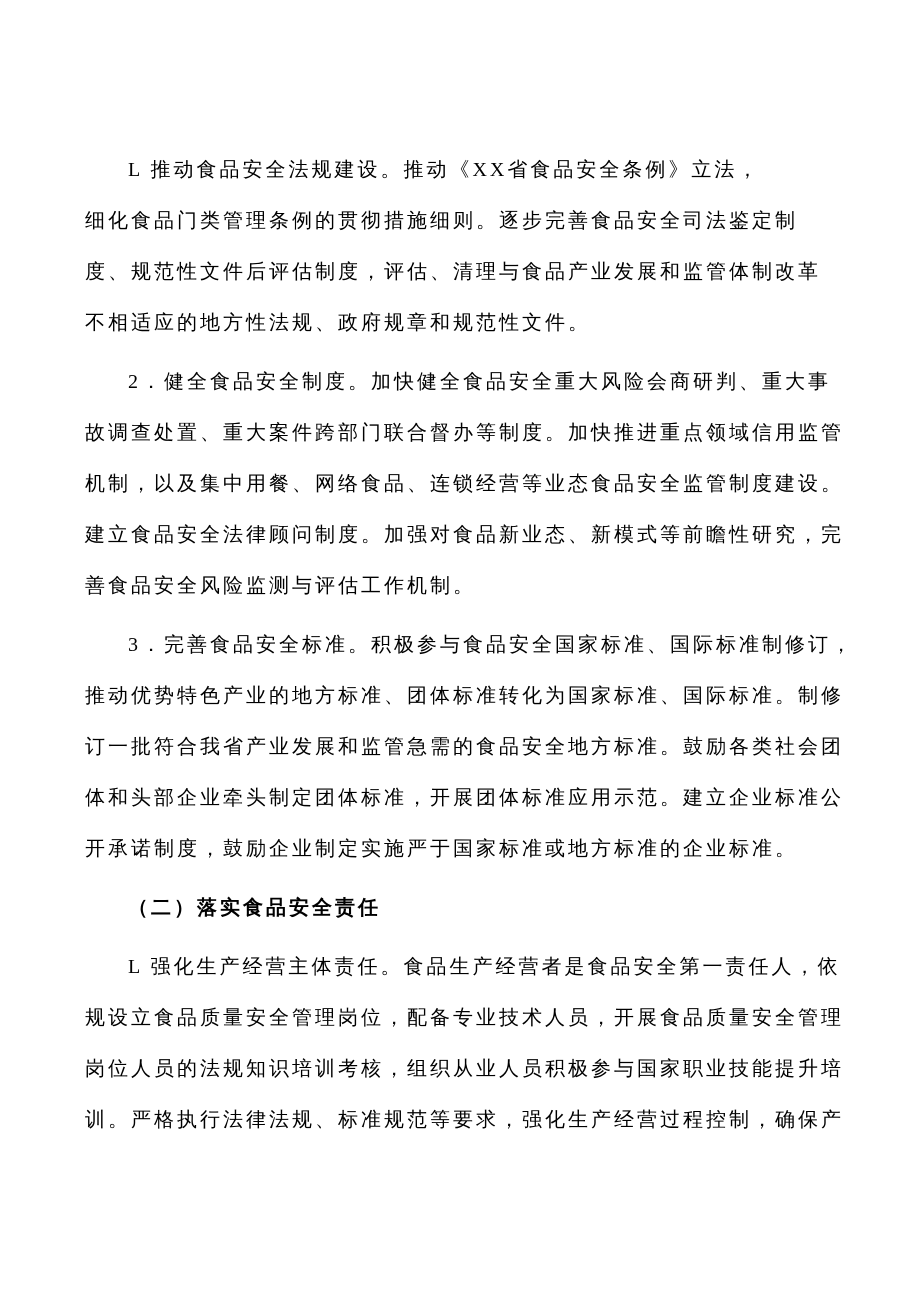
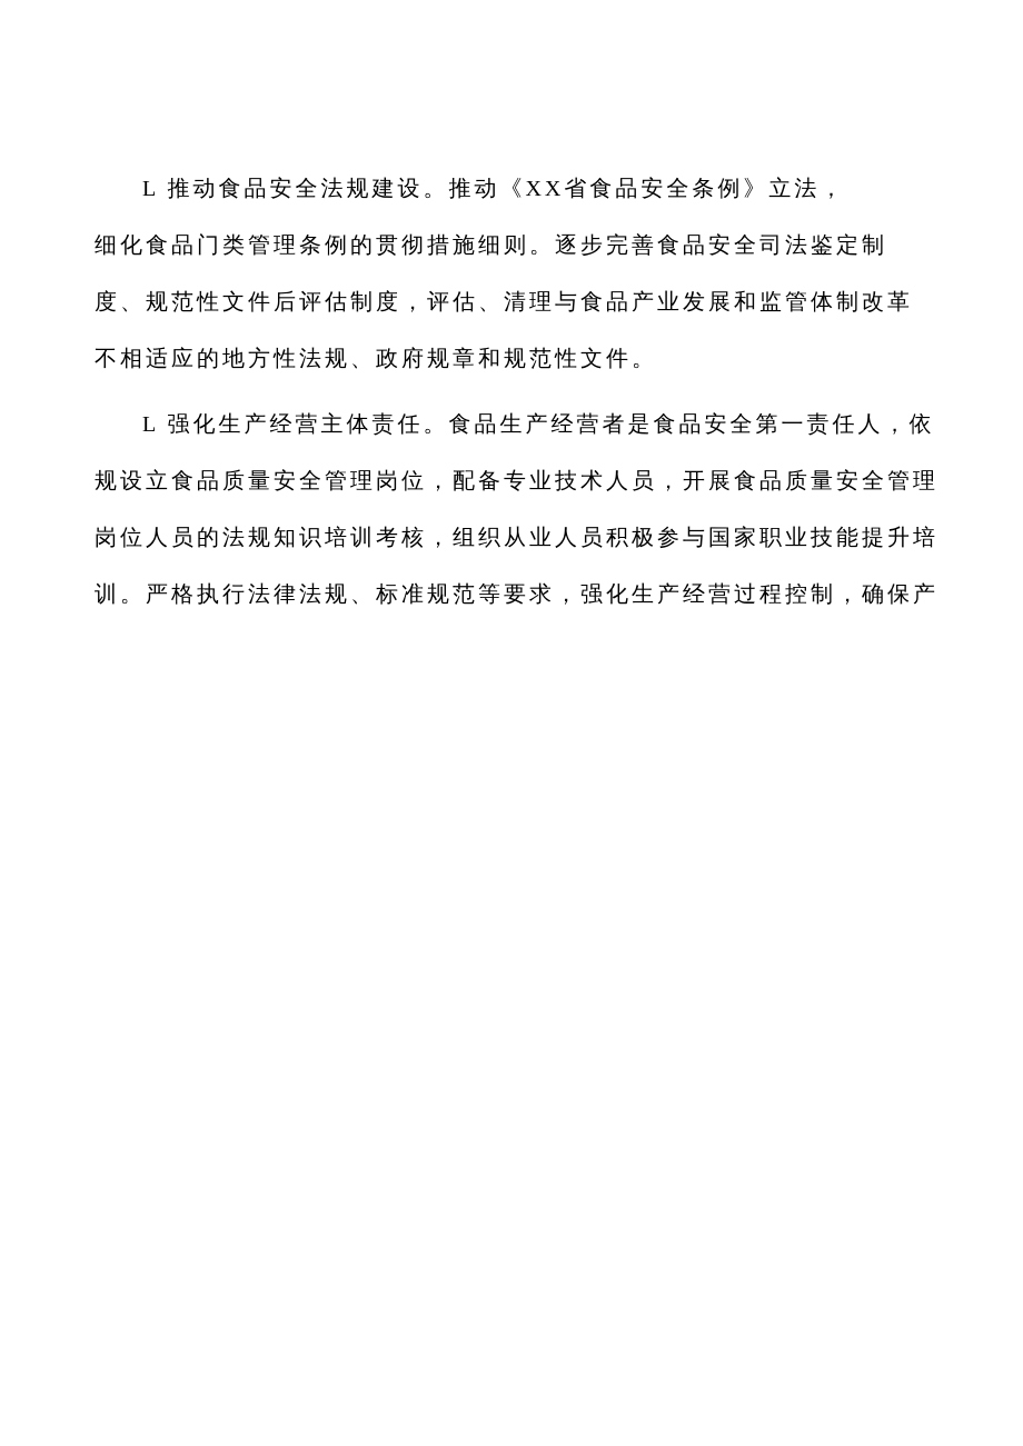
  L 推动食品安全法规建设。推动《XX省食品安全条例》立法，
  细化食品门类管理条例的贯彻措施细则。逐步完善食品安全司法鉴定制
  度、规范性文件后评估制度，评估、清理与食品产业发展和监管体制改革
  不相适应的地方性法规、政府规章和规范性文件。
- 2．健全食品安全制度。加快健全食品安全重大风险会商研判、重大事
- 故调查处置、重大案件跨部门联合督办等制度。加快推进重点领域信用监管
- 机制，以及集中用餐、网络食品、连锁经营等业态食品安全监管制度建设。
- 建立食品安全法律顾问制度。加强对食品新业态、新模式等前瞻性研究，完
- 善食品安全风险监测与评估工作机制。
- 3．完善食品安全标准。积极参与食品安全国家标准、国际标准制修订，
- 推动优势特色产业的地方标准、团体标准转化为国家标准、国际标准。制修
- 订一批符合我省产业发展和监管急需的食品安全地方标准。鼓励各类社会团
- 体和头部企业牵头制定团体标准，开展团体标准应用示范。建立企业标准公
- 开承诺制度，鼓励企业制定实施严于国家标准或地方标准的企业标准。
- （二）落实食品安全责任
  L 强化生产经营主体责任。食品生产经营者是食品安全第一责任人，依
  规设立食品质量安全管理岗位，配备专业技术人员，开展食品质量安全管理
  岗位人员的法规知识培训考核，组织从业人员积极参与国家职业技能提升培
  训。严格执行法律法规、标准规范等要求，强化生产经营过程控制，确保产
